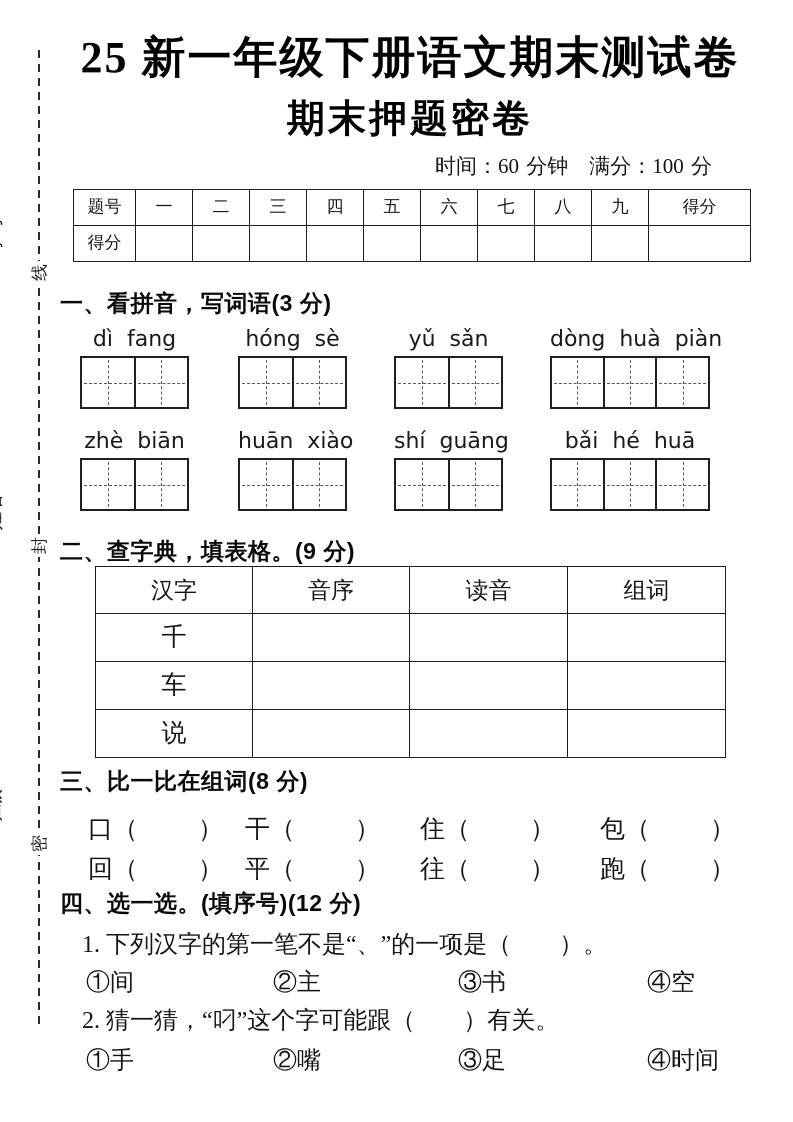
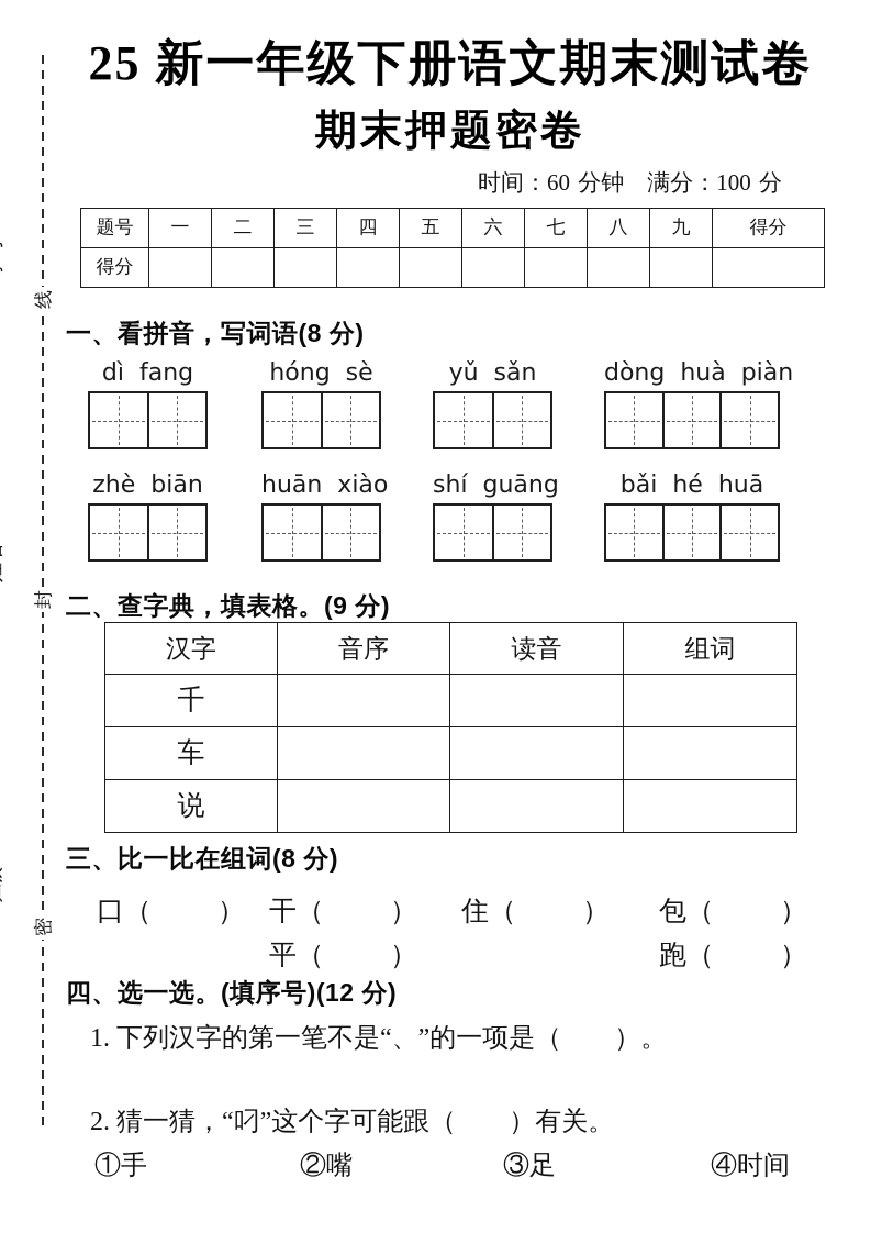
  25 新一年级下册语文期末测试卷
  期末押题密卷
  时间：60 分钟 满分：100 分
  题号	一	二	三	四	五	六	七	八	九	得分
  得分
- 一、看拼音，写词语(3 分)
+ 一、看拼音，写词语(8 分)
  dì fang
  hóng sè
  yǔ sǎn
  dòng huà piàn
  zhè biān
  huān xiào
  shí guāng
  bǎi hé huā
  二、查字典，填表格。(9 分)
  汉字	音序	读音	组词
  千
  车
  说
  三、比一比在组词(8 分)
  口（ ）
  干（ ）
  住（ ）
  包（ ）
- 回（ ）
  平（ ）
- 往（ ）
  跑（ ）
  四、选一选。(填序号)(12 分)
  1. 下列汉字的第一笔不是“、”的一项是（ ）。
- ①间
- ②主
- ③书
- ④空
  2. 猜一猜，“叼”这个字可能跟（ ）有关。
  ①手
  ②嘴
  ③足
  ④时间
